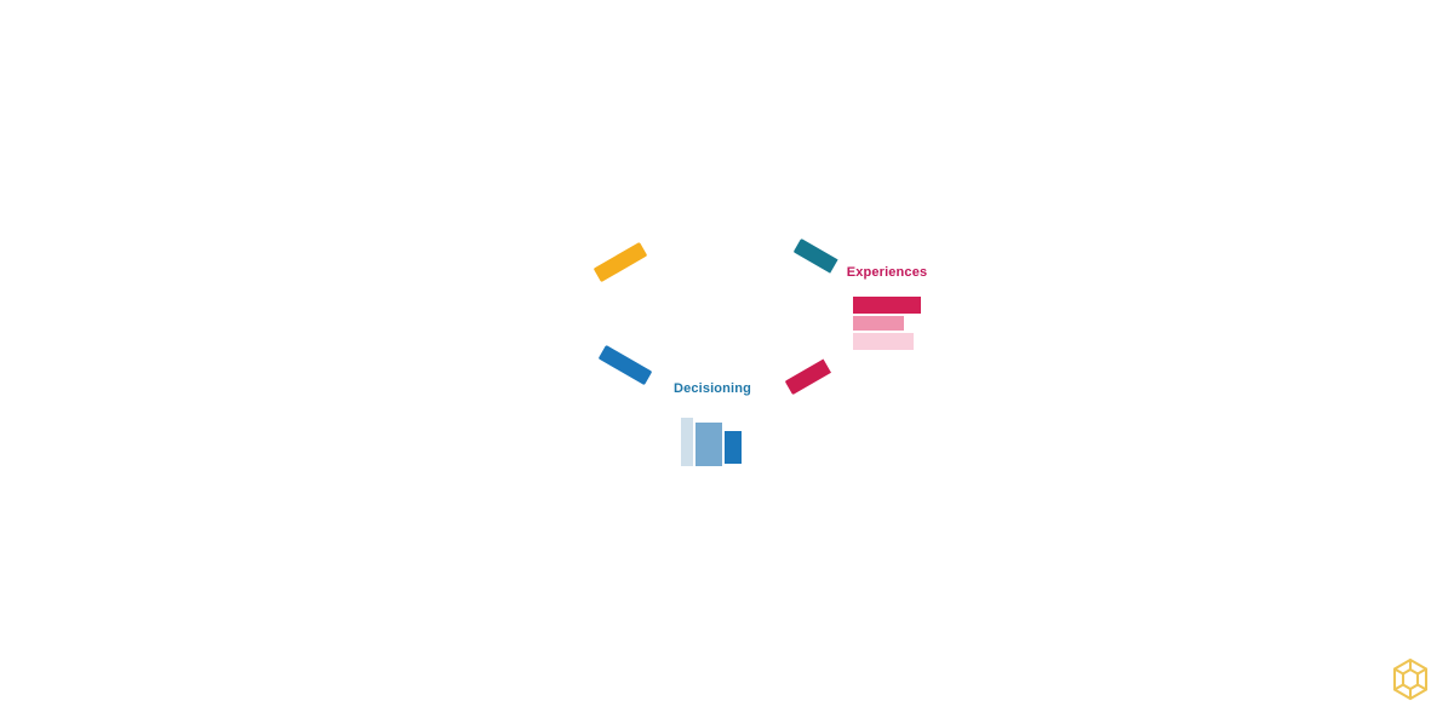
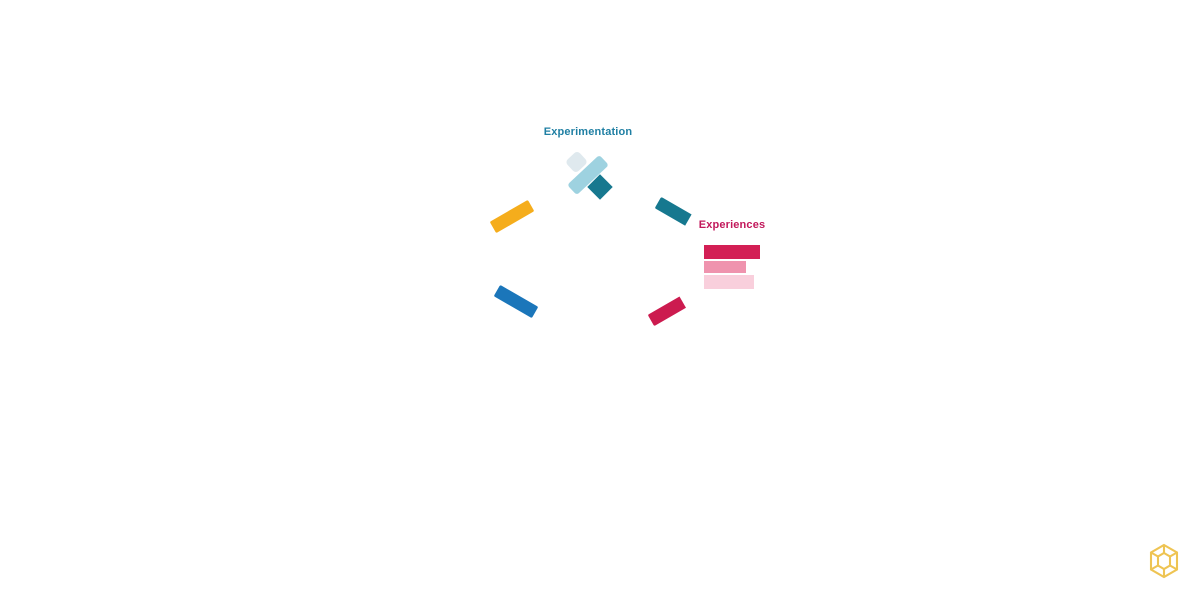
+ Experimentation
  Experiences
- Decisioning
